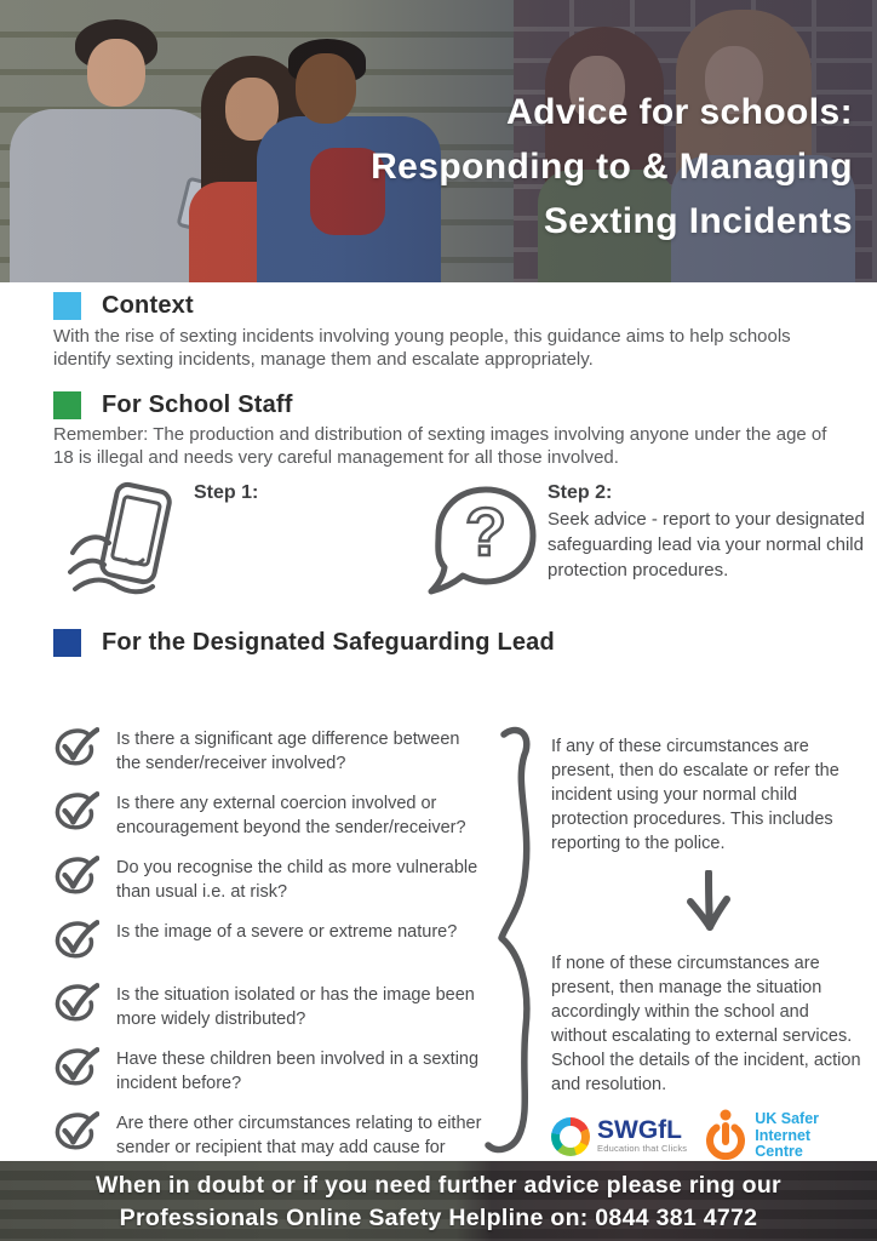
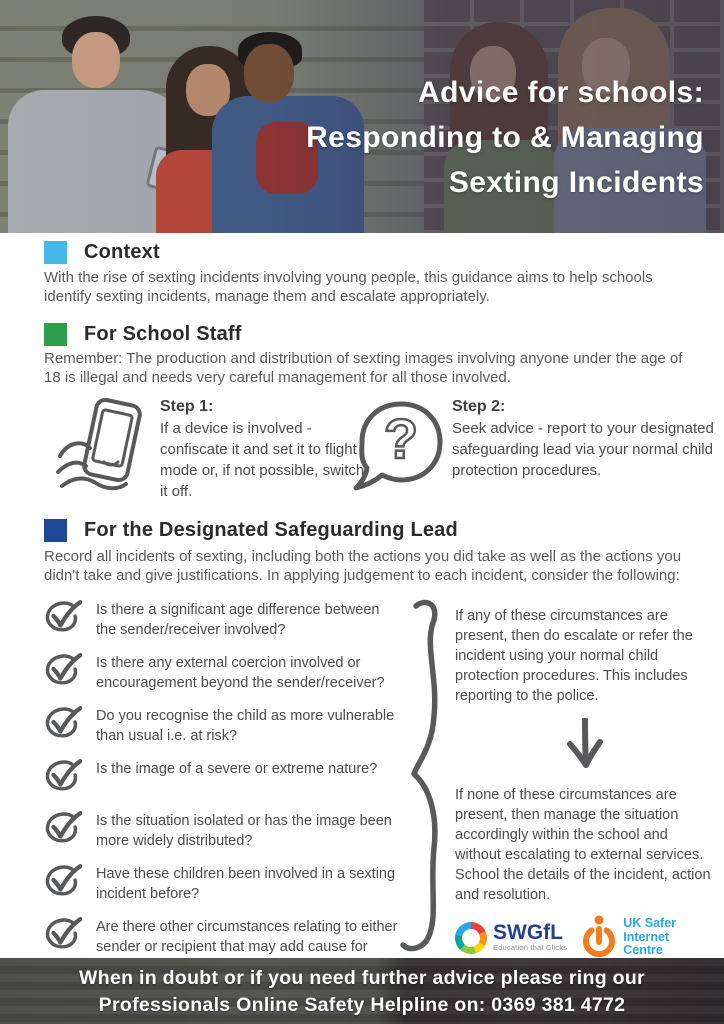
  Advice for schools:
  Responding to & Managing
  Sexting Incidents
  Context
  With the rise of sexting incidents involving young people, this guidance aims to help schools identify sexting incidents, manage them and escalate appropriately.
  For School Staff
  Remember: The production and distribution of sexting images involving anyone under the age of 18 is illegal and needs very careful management for all those involved.
  Step 1:
+ If a device is involved - confiscate it and set it to flight mode or, if not possible, switch it off.
  ?
  Step 2:
  Seek advice - report to your designated safeguarding lead via your normal child protection procedures.
  For the Designated Safeguarding Lead
+ Record all incidents of sexting, including both the actions you did take as well as the actions you didn't take and give justifications. In applying judgement to each incident, consider the following:
  Is there a significant age difference between the sender/receiver involved?
  Is there any external coercion involved or encouragement beyond the sender/receiver?
  Do you recognise the child as more vulnerable than usual i.e. at risk?
  Is the image of a severe or extreme nature?
  Is the situation isolated or has the image been more widely distributed?
  Have these children been involved in a sexting incident before?
  If any of these circumstances are present, then do escalate or refer the incident using your normal child protection procedures. This includes reporting to the police.
  If none of these circumstances are present, then manage the situation accordingly within the school and without escalating to external services. School the details of the incident, action and resolution.
  SWGfL
  Education that Clicks
  UK Safer
  Internet
  Centre
  When in doubt or if you need further advice please ring our
- Professionals Online Safety Helpline on: 0844 381 4772
+ Professionals Online Safety Helpline on: 0369 381 4772
